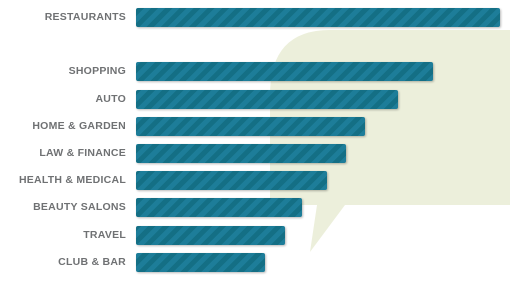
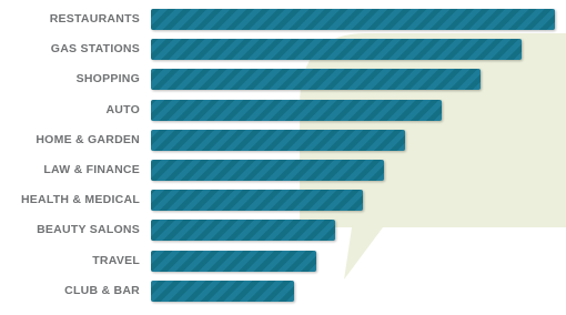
  RESTAURANTS
+ GAS STATIONS
  SHOPPING
  AUTO
  HOME & GARDEN
  LAW & FINANCE
  HEALTH & MEDICAL
  BEAUTY SALONS
  TRAVEL
  CLUB & BAR
